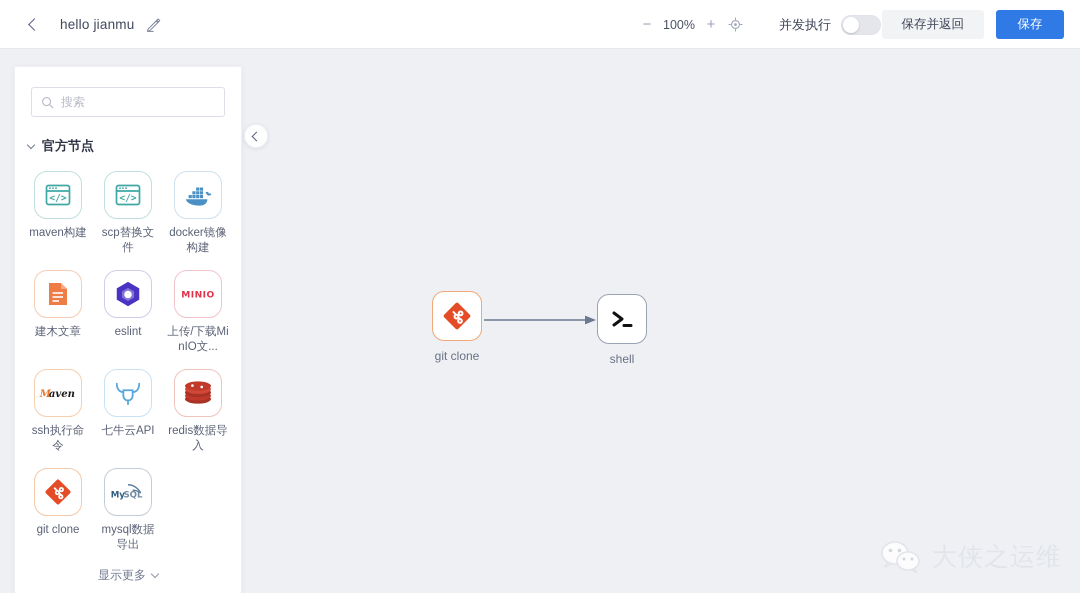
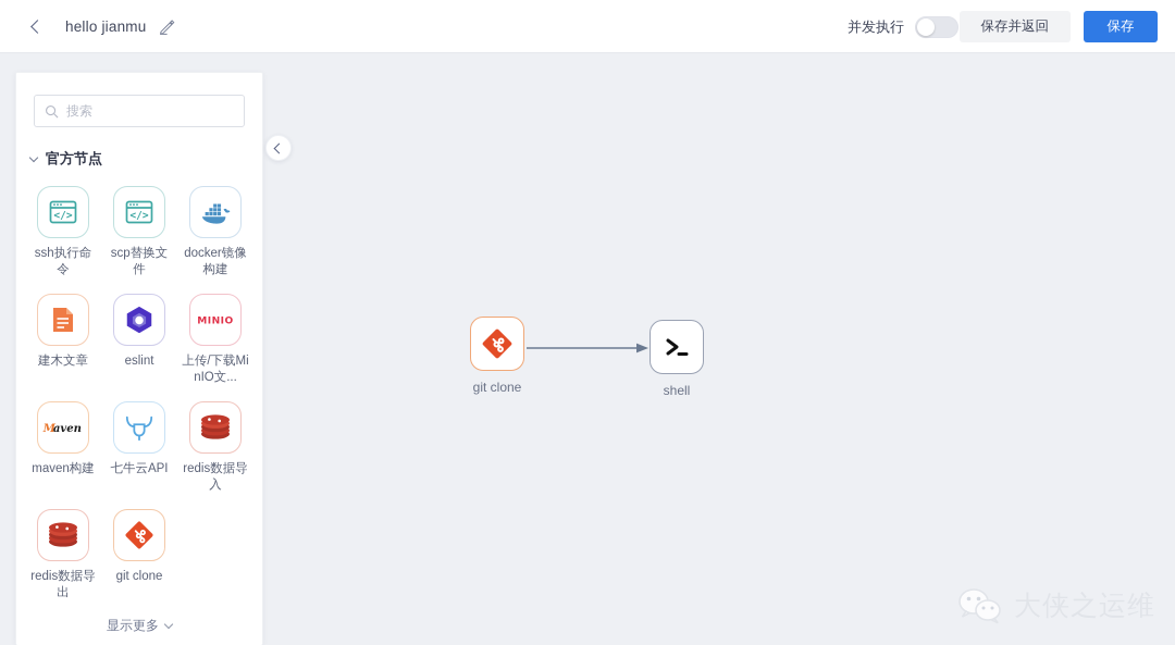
  hello jianmu
- −
- 100%
- +
  并发执行
  保存并返回
  保存
  搜索
  官方节点
  </>
- maven构建
+ ssh执行命令
  </>
  scp替换文件
  docker镜像构建
  建木文章
  eslint
  MINIO
  上传/下载MinIO文...
  M
  aven
- ssh执行命令
+ maven构建
  七牛云API
  redis数据导入
+ redis数据导出
  git clone
- My
- SQL
- mysql数据导出
  显示更多
  git clone
  shell
